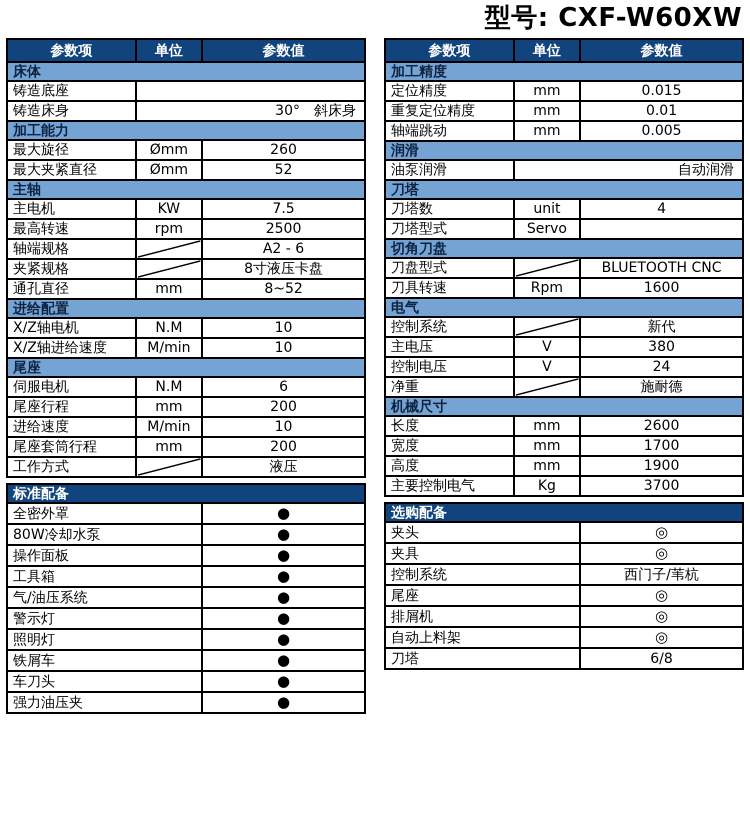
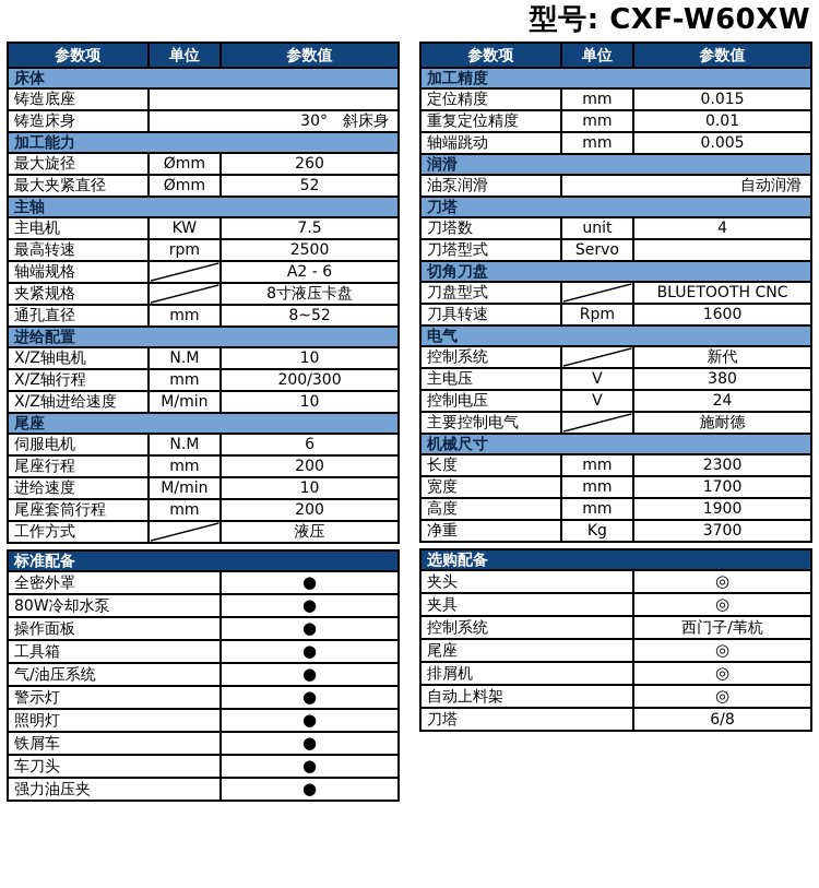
  型号: CXF-W60XW
  参数项	单位	参数值
  床体
  铸造底座
  铸造床身	30° 斜床身
  加工能力
  最大旋径	Ømm	260
  最大夹紧直径	Ømm	52
  主轴
  主电机	KW	7.5
  最高转速	rpm	2500
  轴端规格		A2 - 6
  夹紧规格		8寸液压卡盘
  通孔直径	mm	8~52
  进给配置
  X/Z轴电机	N.M	10
+ X/Z轴行程	mm	200/300
  X/Z轴进给速度	M/min	10
  尾座
  伺服电机	N.M	6
  尾座行程	mm	200
  进给速度	M/min	10
  尾座套筒行程	mm	200
  工作方式		液压
  标准配备
  全密外罩	●
  80W冷却水泵	●
  操作面板	●
  工具箱	●
  气/油压系统	●
  警示灯	●
  照明灯	●
  铁屑车	●
  车刀头	●
  强力油压夹	●
  参数项	单位	参数值
  加工精度
  定位精度	mm	0.015
  重复定位精度	mm	0.01
  轴端跳动	mm	0.005
  润滑
  油泵润滑	自动润滑
  刀塔
  刀塔数	unit	4
  刀塔型式	Servo
  切角刀盘
  刀盘型式		BLUETOOTH CNC
  刀具转速	Rpm	1600
  电气
  控制系统		新代
  主电压	V	380
  控制电压	V	24
- 净重		施耐德
+ 主要控制电气		施耐德
  机械尺寸
- 长度	mm	2600
+ 长度	mm	2300
  宽度	mm	1700
  高度	mm	1900
- 主要控制电气	Kg	3700
+ 净重	Kg	3700
  选购配备
  夹头	◎
  夹具	◎
  控制系统	西门子/苇杭
  尾座	◎
  排屑机	◎
  自动上料架	◎
  刀塔	6/8
